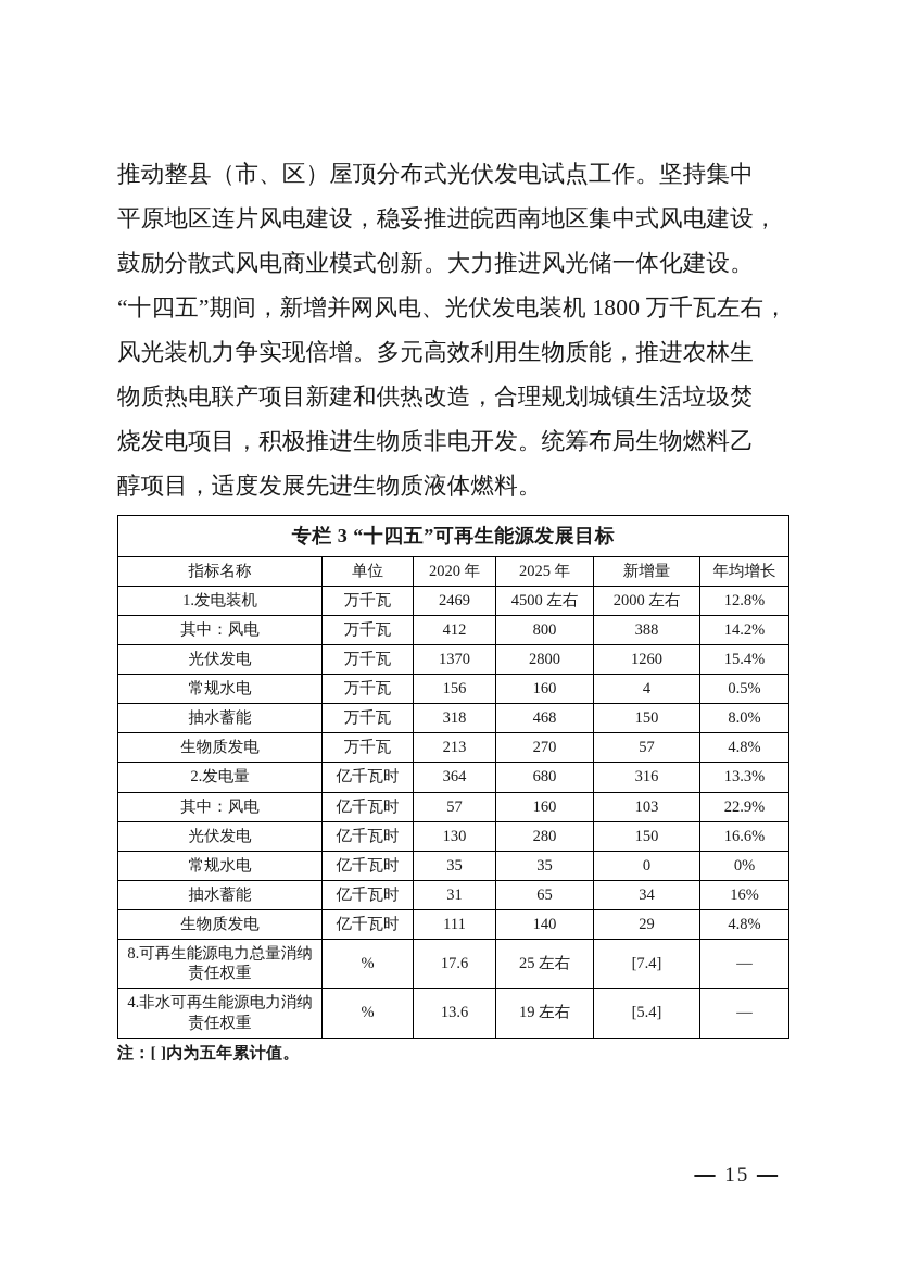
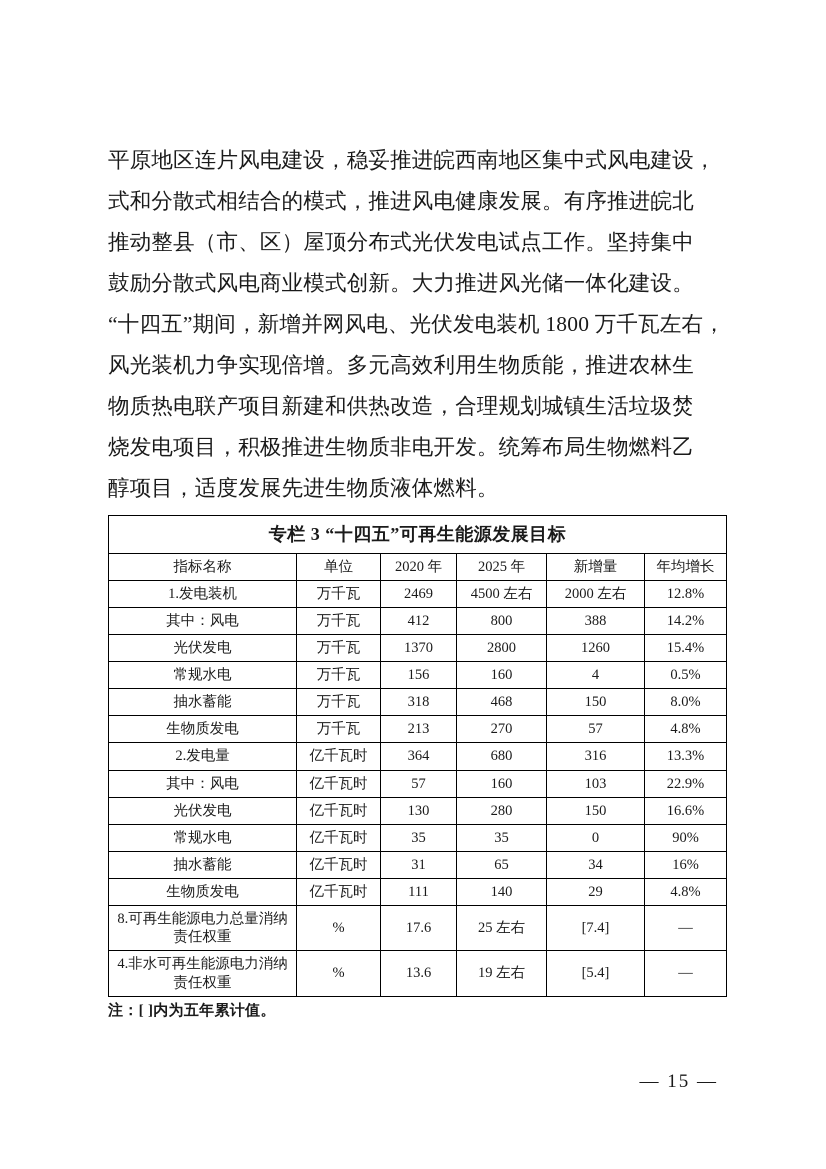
- 推动整县（市、区）屋顶分布式光伏发电试点工作。坚持集中
+ 平原地区连片风电建设，稳妥推进皖西南地区集中式风电建设，
+ 式和分散式相结合的模式，推进风电健康发展。有序推进皖北
- 平原地区连片风电建设，稳妥推进皖西南地区集中式风电建设，
+ 推动整县（市、区）屋顶分布式光伏发电试点工作。坚持集中
  鼓励分散式风电商业模式创新。大力推进风光储一体化建设。
  “十四五”期间，新增并网风电、光伏发电装机 1800 万千瓦左右，
  风光装机力争实现倍增。多元高效利用生物质能，推进农林生
  物质热电联产项目新建和供热改造，合理规划城镇生活垃圾焚
  烧发电项目，积极推进生物质非电开发。统筹布局生物燃料乙
  醇项目，适度发展先进生物质液体燃料。
  专栏 3 “十四五”可再生能源发展目标
  指标名称	单位	2020 年	2025 年	新增量	年均增长
  1.发电装机	万千瓦	2469	4500 左右	2000 左右	12.8%
  其中：风电	万千瓦	412	800	388	14.2%
  光伏发电	万千瓦	1370	2800	1260	15.4%
  常规水电	万千瓦	156	160	4	0.5%
  抽水蓄能	万千瓦	318	468	150	8.0%
  生物质发电	万千瓦	213	270	57	4.8%
  2.发电量	亿千瓦时	364	680	316	13.3%
  其中：风电	亿千瓦时	57	160	103	22.9%
  光伏发电	亿千瓦时	130	280	150	16.6%
- 常规水电	亿千瓦时	35	35	0	0%
+ 常规水电	亿千瓦时	35	35	0	90%
  抽水蓄能	亿千瓦时	31	65	34	16%
  生物质发电	亿千瓦时	111	140	29	4.8%
  8.可再生能源电力总量消纳责任权重	%	17.6	25 左右	[7.4]	—
  4.非水可再生能源电力消纳责任权重	%	13.6	19 左右	[5.4]	—
  注：[ ]内为五年累计值。
  — 15 —
